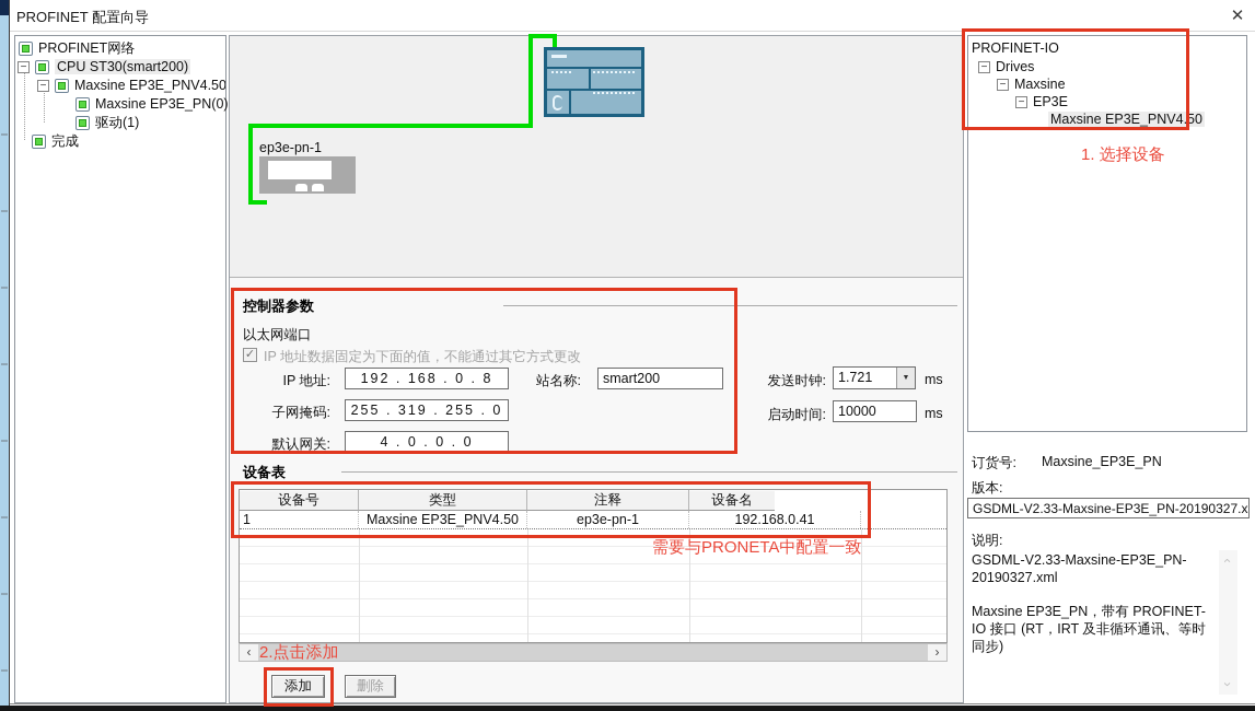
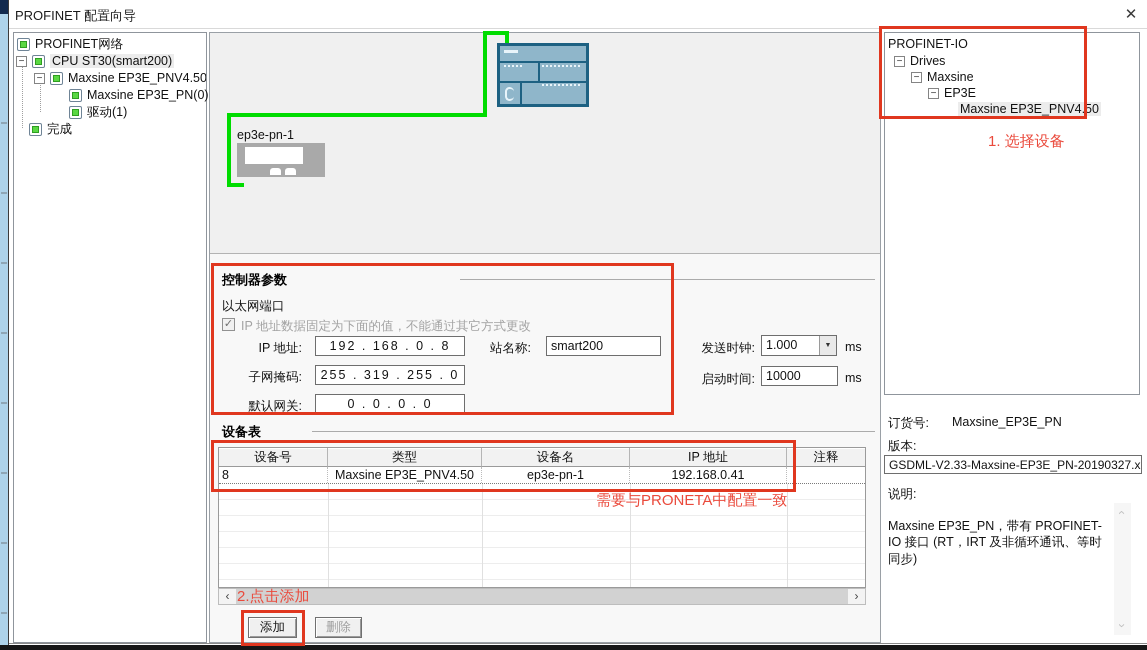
  PROFINET 配置向导
  ✕
  PROFINET网络
  −
  CPU ST30(smart200)
  −
  Maxsine EP3E_PNV4.50
  Maxsine EP3E_PN(0)
  驱动(1)
  完成
  ep3e-pn-1
  控制器参数
  以太网端口
  ✓
  IP 地址数据固定为下面的值，不能通过其它方式更改
  IP 地址:
  192 . 168 . 0 . 8
  子网掩码:
  255 . 319 . 255 . 0
  默认网关:
- 4 . 0 . 0 . 0
+ 0 . 0 . 0 . 0
  站名称:
  smart200
  发送时钟:
- 1.721
+ 1.000
  ms
  启动时间:
  10000
  ms
  设备表
  设备号
  类型
- 注释
+ 设备名
+ IP 地址
- 设备名
+ 注释
- 1
+ 8
  Maxsine EP3E_PNV4.50
  ep3e-pn-1
  192.168.0.41
  ‹
  ›
  添加
  删除
  PROFINET-IO
  −
  Drives
  −
  Maxsine
  −
  EP3E
  Maxsine EP3E_PNV4.50
  订货号:
  Maxsine_EP3E_PN
  版本:
  GSDML-V2.33-Maxsine-EP3E_PN-20190327.x
  说明:
- GSDML-V2.33-Maxsine-EP3E_PN-20190327.xml
  Maxsine EP3E_PN，带有 PROFINET-IO 接口 (RT，IRT 及非循环通讯、等时同步)
  1. 选择设备
  需要与PRONETA中配置一致
  2.点击添加
